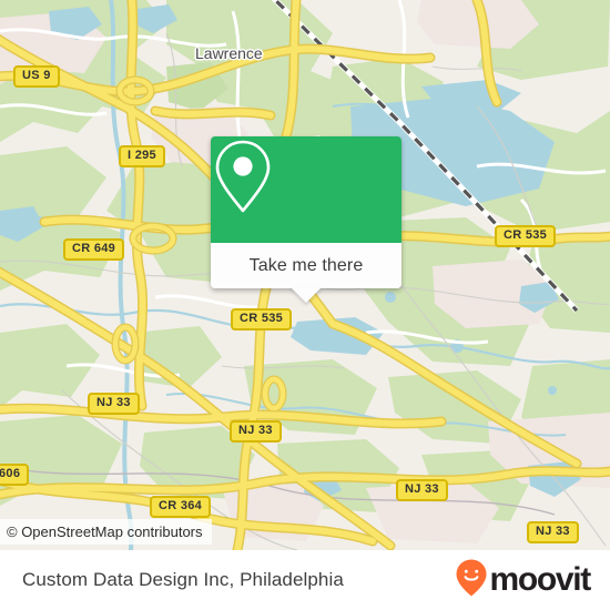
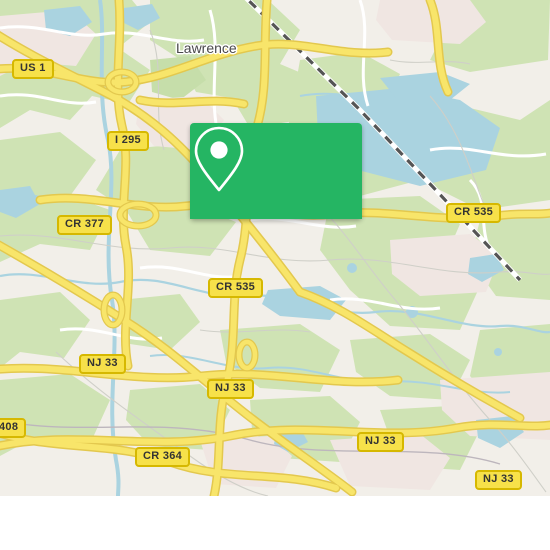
  Lawrence
- US 9
+ US 1
  I 295
- CR 649
+ CR 377
  CR 535
  CR 535
  NJ 33
  NJ 33
- 606
+ 408
  CR 364
  NJ 33
  NJ 33
- Take me there
- © OpenStreetMap contributors
- Custom Data Design Inc, Philadelphia
- moovit
